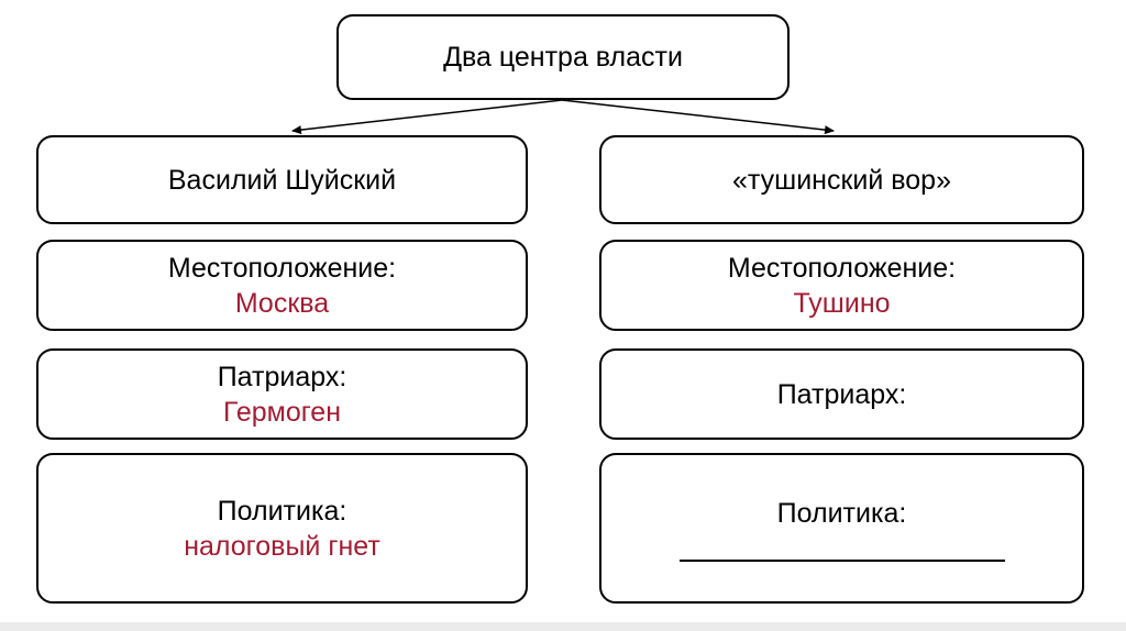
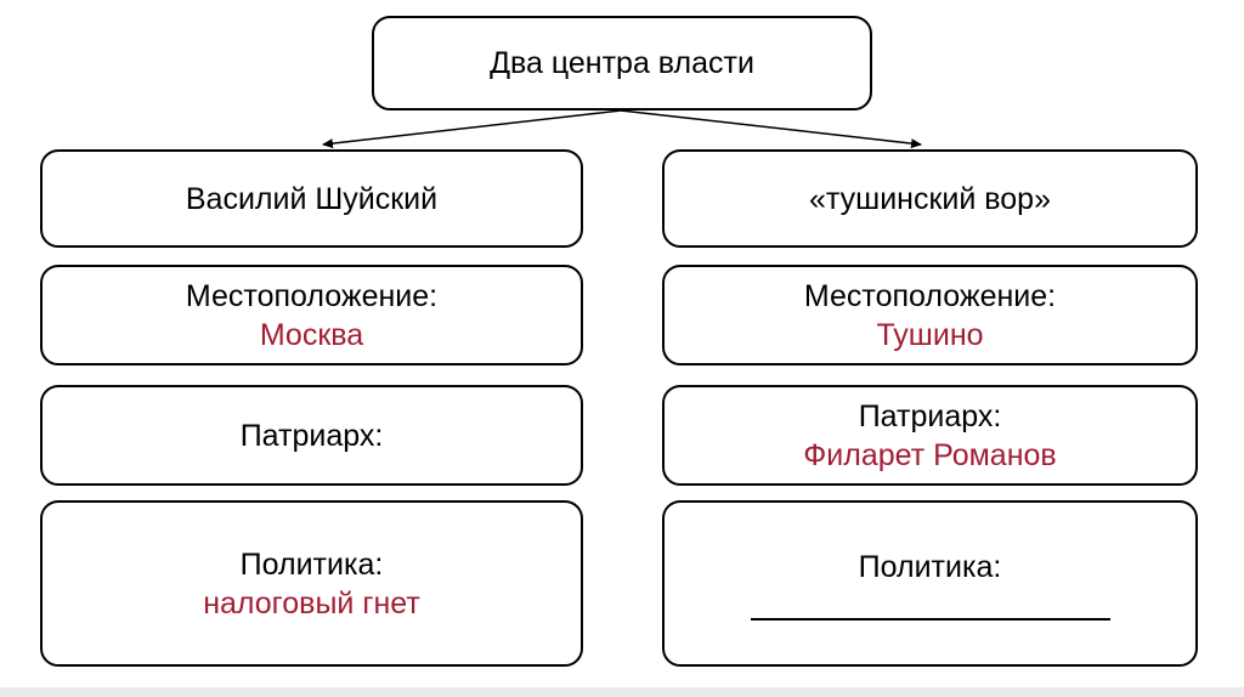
  Два центра власти
  Василий Шуйский
  Местоположение:
  Москва
  Патриарх:
- Гермоген
  Политика:
  налоговый гнет
  «тушинский вор»
  Местоположение:
  Тушино
  Патриарх:
+ Филарет Романов
  Политика:
